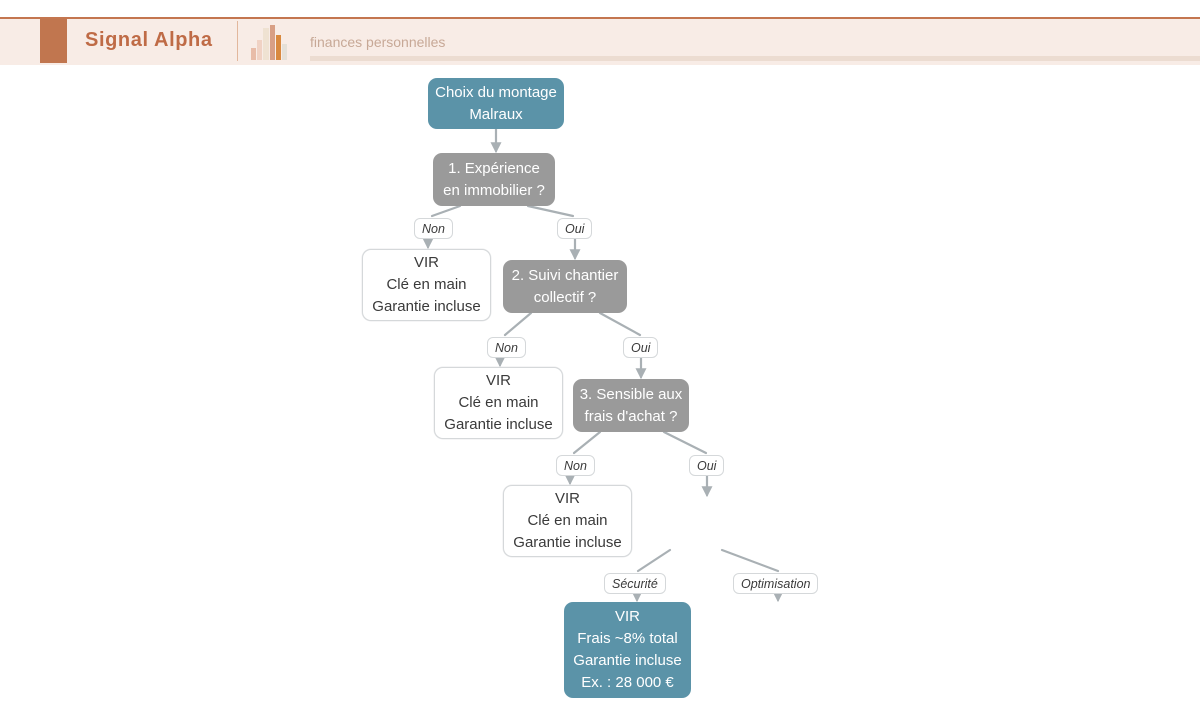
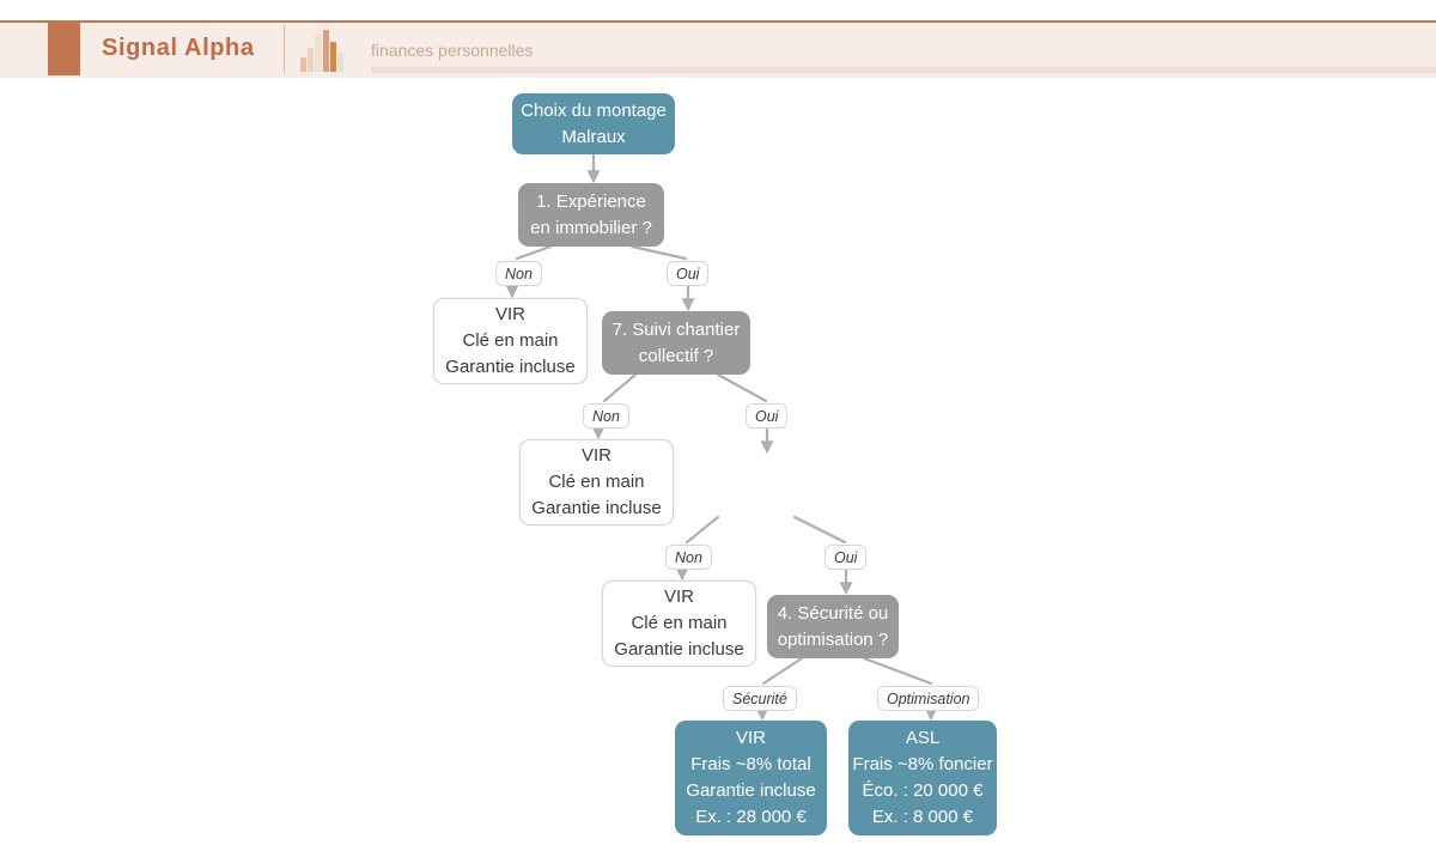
  Signal Alpha
  finances personnelles
  Choix du montage
  Malraux
  1. Expérience
  en immobilier ?
  VIR
  Clé en main
  Garantie incluse
- 2. Suivi chantier
+ 7. Suivi chantier
  collectif ?
  VIR
  Clé en main
  Garantie incluse
- 3. Sensible aux
- frais d'achat ?
  VIR
  Clé en main
  Garantie incluse
+ 4. Sécurité ou
+ optimisation ?
  VIR
  Frais ~8% total
  Garantie incluse
  Ex. : 28 000 €
+ ASL
+ Frais ~8% foncier
+ Éco. : 20 000 €
+ Ex. : 8 000 €
  Non
  Oui
  Non
  Oui
  Non
  Oui
  Sécurité
  Optimisation
